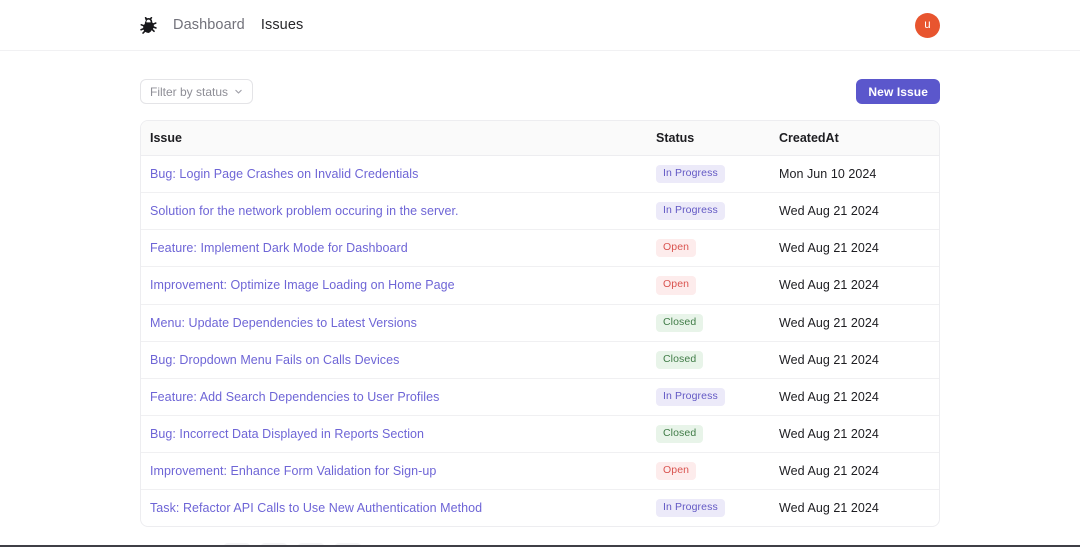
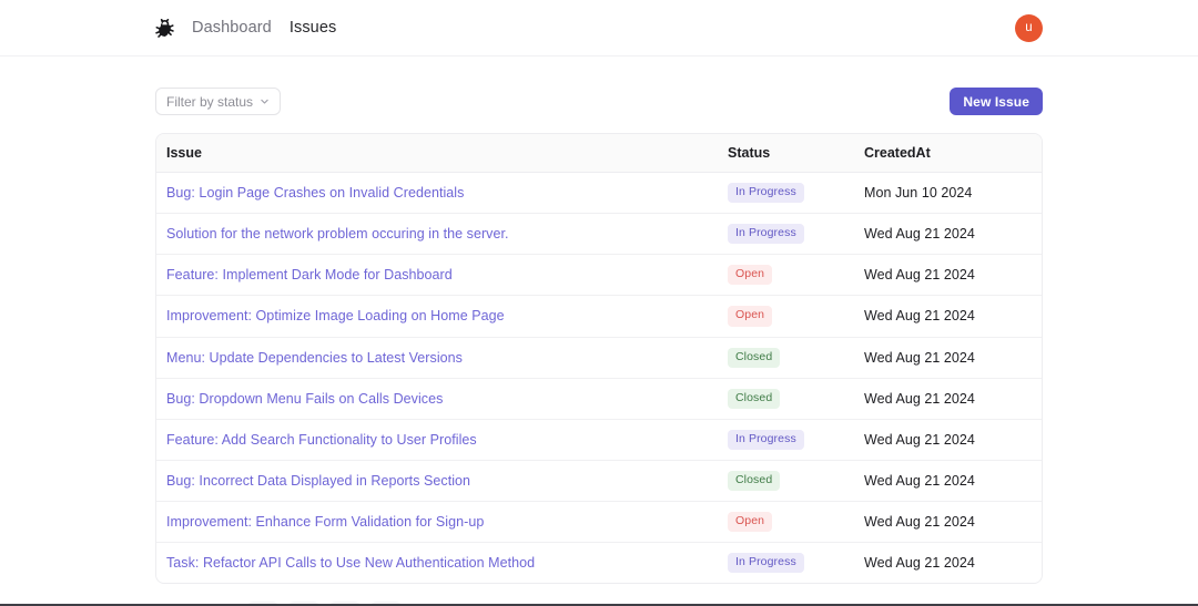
  Dashboard
  Issues
  u
  Filter by status
  New Issue
  Issue	Status	CreatedAt
  Bug: Login Page Crashes on Invalid Credentials	In Progress	Mon Jun 10 2024
  Solution for the network problem occuring in the server.	In Progress	Wed Aug 21 2024
  Feature: Implement Dark Mode for Dashboard	Open	Wed Aug 21 2024
  Improvement: Optimize Image Loading on Home Page	Open	Wed Aug 21 2024
  Menu: Update Dependencies to Latest Versions	Closed	Wed Aug 21 2024
  Bug: Dropdown Menu Fails on Calls Devices	Closed	Wed Aug 21 2024
- Feature: Add Search Dependencies to User Profiles	In Progress	Wed Aug 21 2024
+ Feature: Add Search Functionality to User Profiles	In Progress	Wed Aug 21 2024
  Bug: Incorrect Data Displayed in Reports Section	Closed	Wed Aug 21 2024
  Improvement: Enhance Form Validation for Sign-up	Open	Wed Aug 21 2024
  Task: Refactor API Calls to Use New Authentication Method	In Progress	Wed Aug 21 2024
